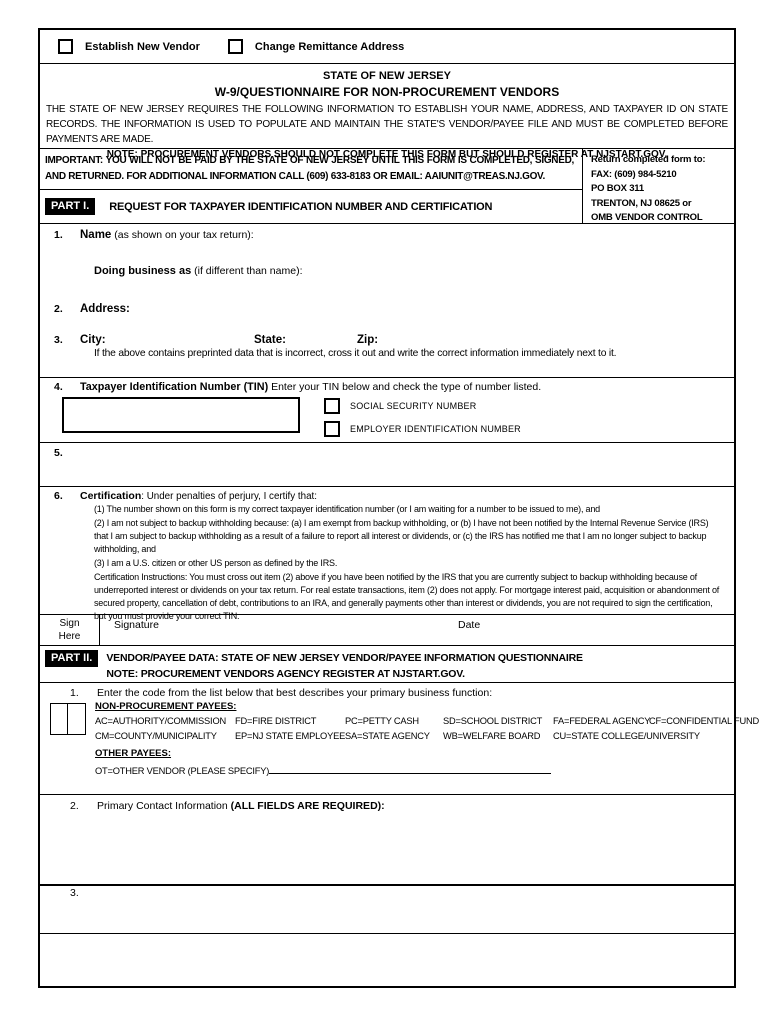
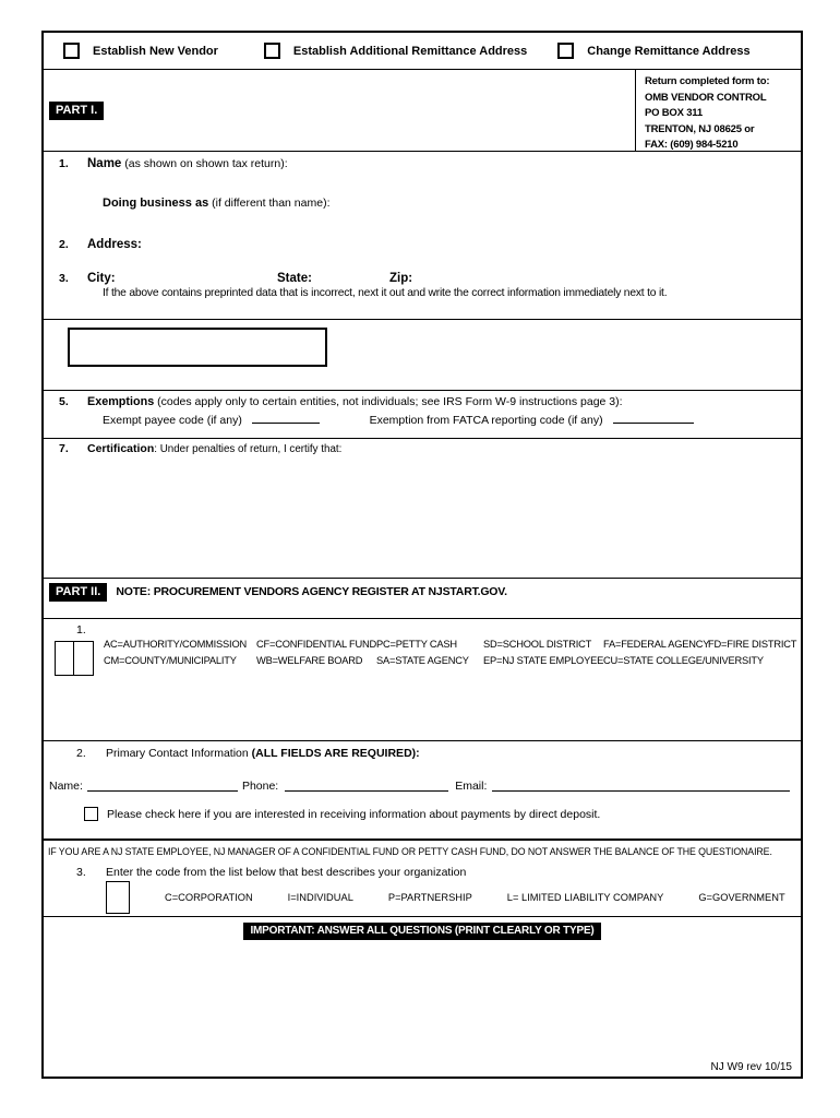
  Establish New Vendor
+ Establish Additional Remittance Address
  Change Remittance Address
- STATE OF NEW JERSEY
- W-9/QUESTIONNAIRE FOR NON-PROCUREMENT VENDORS
- THE STATE OF NEW JERSEY REQUIRES THE FOLLOWING INFORMATION TO ESTABLISH YOUR NAME, ADDRESS, AND TAXPAYER ID ON STATE RECORDS. THE INFORMATION IS USED TO POPULATE AND MAINTAIN THE STATE'S VENDOR/PAYEE FILE AND MUST BE COMPLETED BEFORE PAYMENTS ARE MADE.
- NOTE: PROCUREMENT VENDORS SHOULD NOT COMPLETE THIS FORM BUT SHOULD REGISTER AT NJSTART.GOV.
- IMPORTANT: YOU WILL NOT BE PAID BY THE STATE OF NEW JERSEY UNTIL THIS FORM IS COMPLETED, SIGNED, AND RETURNED. FOR ADDITIONAL INFORMATION CALL (609) 633-8183 OR EMAIL: AAIUNIT@TREAS.NJ.GOV.
  PART I.
- REQUEST FOR TAXPAYER IDENTIFICATION NUMBER AND CERTIFICATION
  Return completed form to:
- FAX: (609) 984-5210
+ OMB VENDOR CONTROL
  PO BOX 311
  TRENTON, NJ 08625 or
- OMB VENDOR CONTROL
+ FAX: (609) 984-5210
  1.
- Name (as shown on your tax return):
+ Name (as shown on shown tax return):
  Doing business as (if different than name):
  2.
  Address:
  3.
  City:
  State:
  Zip:
- If the above contains preprinted data that is incorrect, cross it out and write the correct information immediately next to it.
+ If the above contains preprinted data that is incorrect, next it out and write the correct information immediately next to it.
- 4.
- Taxpayer Identification Number (TIN) Enter your TIN below and check the type of number listed.
- SOCIAL SECURITY NUMBER
- EMPLOYER IDENTIFICATION NUMBER
  5.
+ Exemptions (codes apply only to certain entities, not individuals; see IRS Form W-9 instructions page 3):
+ Exempt payee code (if any) Exemption from FATCA reporting code (if any)
- 6.
+ 7.
- Certification: Under penalties of perjury, I certify that:
+ Certification: Under penalties of return, I certify that:
- (1) The number shown on this form is my correct taxpayer identification number (or I am waiting for a number to be issued to me), and
- (2) I am not subject to backup withholding because: (a) I am exempt from backup withholding, or (b) I have not been notified by the Internal Revenue Service (IRS) that I am subject to backup withholding as a result of a failure to report all interest or dividends, or (c) the IRS has notified me that I am no longer subject to backup withholding, and
- (3) I am a U.S. citizen or other US person as defined by the IRS.
- Certification Instructions: You must cross out item (2) above if you have been notified by the IRS that you are currently subject to backup withholding because of underreported interest or dividends on your tax return. For real estate transactions, item (2) does not apply. For mortgage interest paid, acquisition or abandonment of secured property, cancellation of debt, contributions to an IRA, and generally payments other than interest or dividends, you are not required to sign the certification, but you must provide your correct TIN.
- Sign
- Here
- Signature
- Date
  PART II.
- VENDOR/PAYEE DATA: STATE OF NEW JERSEY VENDOR/PAYEE INFORMATION QUESTIONNAIRE
  NOTE: PROCUREMENT VENDORS AGENCY REGISTER AT NJSTART.GOV.
  1.
- Enter the code from the list below that best describes your primary business function:
- NON-PROCUREMENT PAYEES:
  AC=AUTHORITY/COMMISSION
- FD=FIRE DISTRICT
+ CF=CONFIDENTIAL FUND
  PC=PETTY CASH
  SD=SCHOOL DISTRICT
  FA=FEDERAL AGENCY
- CF=CONFIDENTIAL FUND
+ FD=FIRE DISTRICT
  CM=COUNTY/MUNICIPALITY
- EP=NJ STATE EMPLOYEE
+ WB=WELFARE BOARD
  SA=STATE AGENCY
- WB=WELFARE BOARD
+ EP=NJ STATE EMPLOYEE
- OTHER PAYEES:
- OT=OTHER VENDOR (PLEASE SPECIFY)
  2.
  Primary Contact Information (ALL FIELDS ARE REQUIRED):
+ Name:
+ Phone:
+ Email:
+ Please check here if you are interested in receiving information about payments by direct deposit.
+ IF YOU ARE A NJ STATE EMPLOYEE, NJ MANAGER OF A CONFIDENTIAL FUND OR PETTY CASH FUND, DO NOT ANSWER THE BALANCE OF THE QUESTIONAIRE.
  3.
+ Enter the code from the list below that best describes your organization
+ C=CORPORATION
+ I=INDIVIDUAL
+ P=PARTNERSHIP
+ L= LIMITED LIABILITY COMPANY
+ G=GOVERNMENT
+ IMPORTANT: ANSWER ALL QUESTIONS (PRINT CLEARLY OR TYPE)
+ NJ W9 rev 10/15
